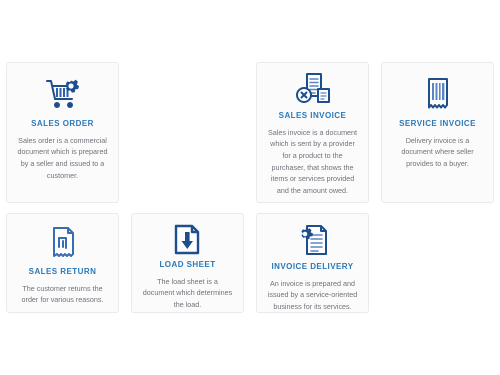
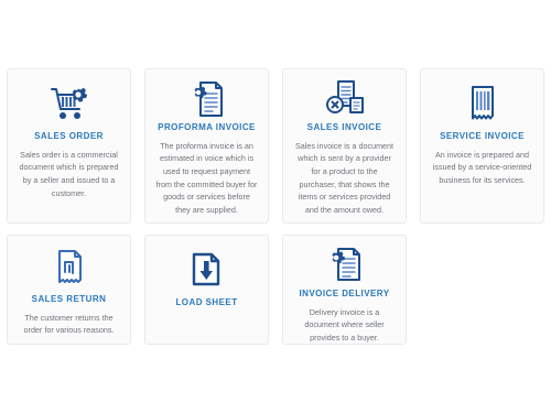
  SALES ORDER
  Sales order is a commercial document which is prepared by a seller and issued to a customer.
+ PROFORMA INVOICE
+ The proforma invoice is an estimated in voice which is used to request payment from the committed buyer for goods or services before they are supplied.
  SALES INVOICE
  Sales invoice is a document which is sent by a provider for a product to the purchaser, that shows the items or services provided and the amount owed.
  SERVICE INVOICE
- Delivery invoice is a document where seller provides to a buyer.
+ An invoice is prepared and issued by a service-oriented business for its services.
  SALES RETURN
  The customer returns the order for various reasons.
  LOAD SHEET
- The load sheet is a document which determines the load.
  INVOICE DELIVERY
- An invoice is prepared and issued by a service-oriented business for its services.
+ Delivery invoice is a document where seller provides to a buyer.
